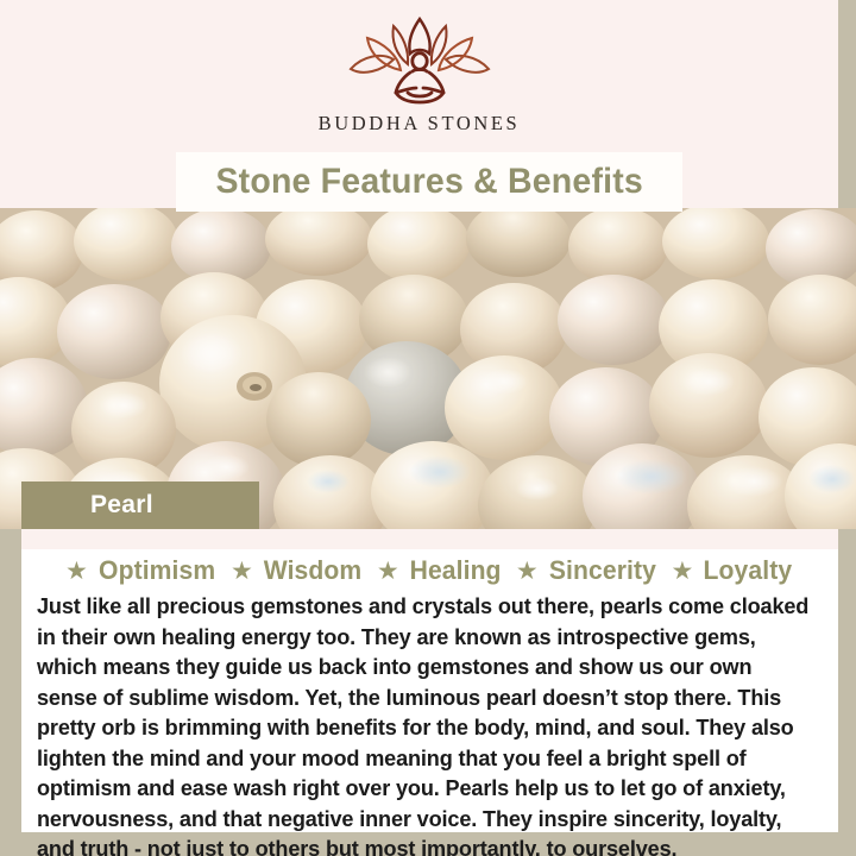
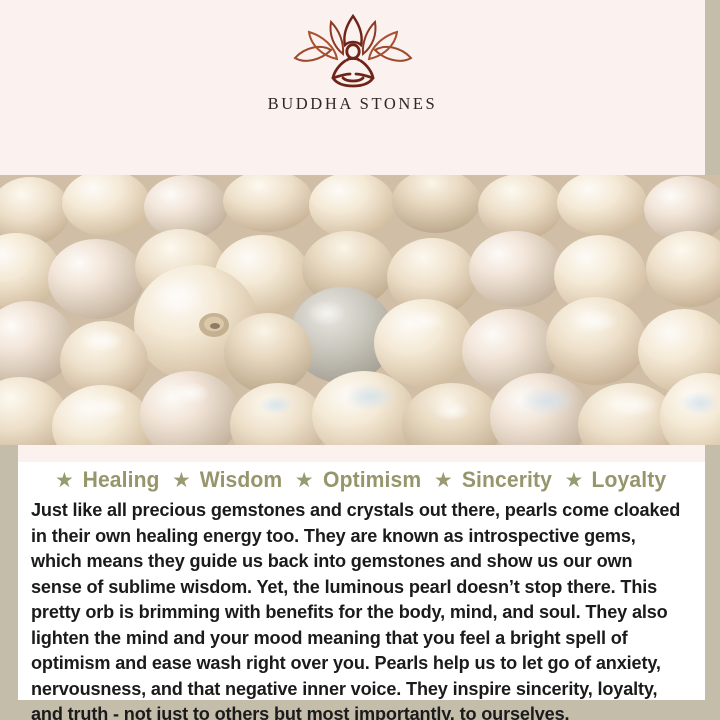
  BUDDHA STONES
- Stone Features & Benefits
- Pearl
  ★
- Optimism
+ Healing
  ★
  Wisdom
  ★
- Healing
+ Optimism
  ★
  Sincerity
  ★
  Loyalty
  Just like all precious gemstones and crystals out there, pearls come cloaked in their own healing energy too. They are known as introspective gems, which means they guide us back into gemstones and show us our own sense of sublime wisdom. Yet, the luminous pearl doesn’t stop there. This pretty orb is brimming with benefits for the body, mind, and soul. They also lighten the mind and your mood meaning that you feel a bright spell of optimism and ease wash right over you. Pearls help us to let go of anxiety, nervousness, and that negative inner voice. They inspire sincerity, loyalty, and truth - not just to others but most importantly, to ourselves.
